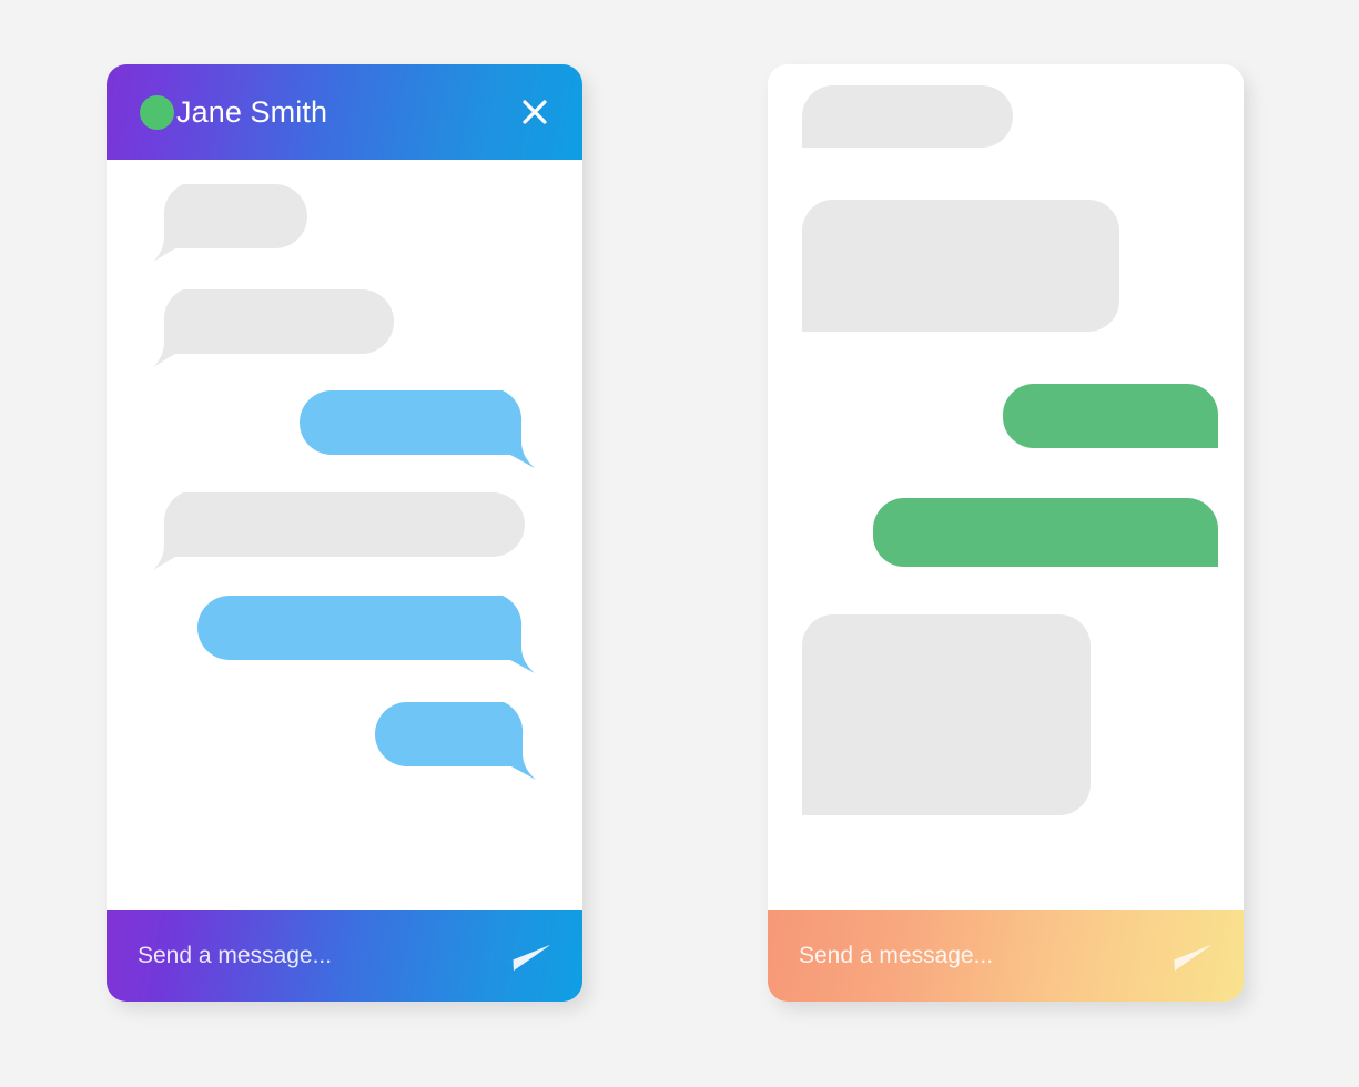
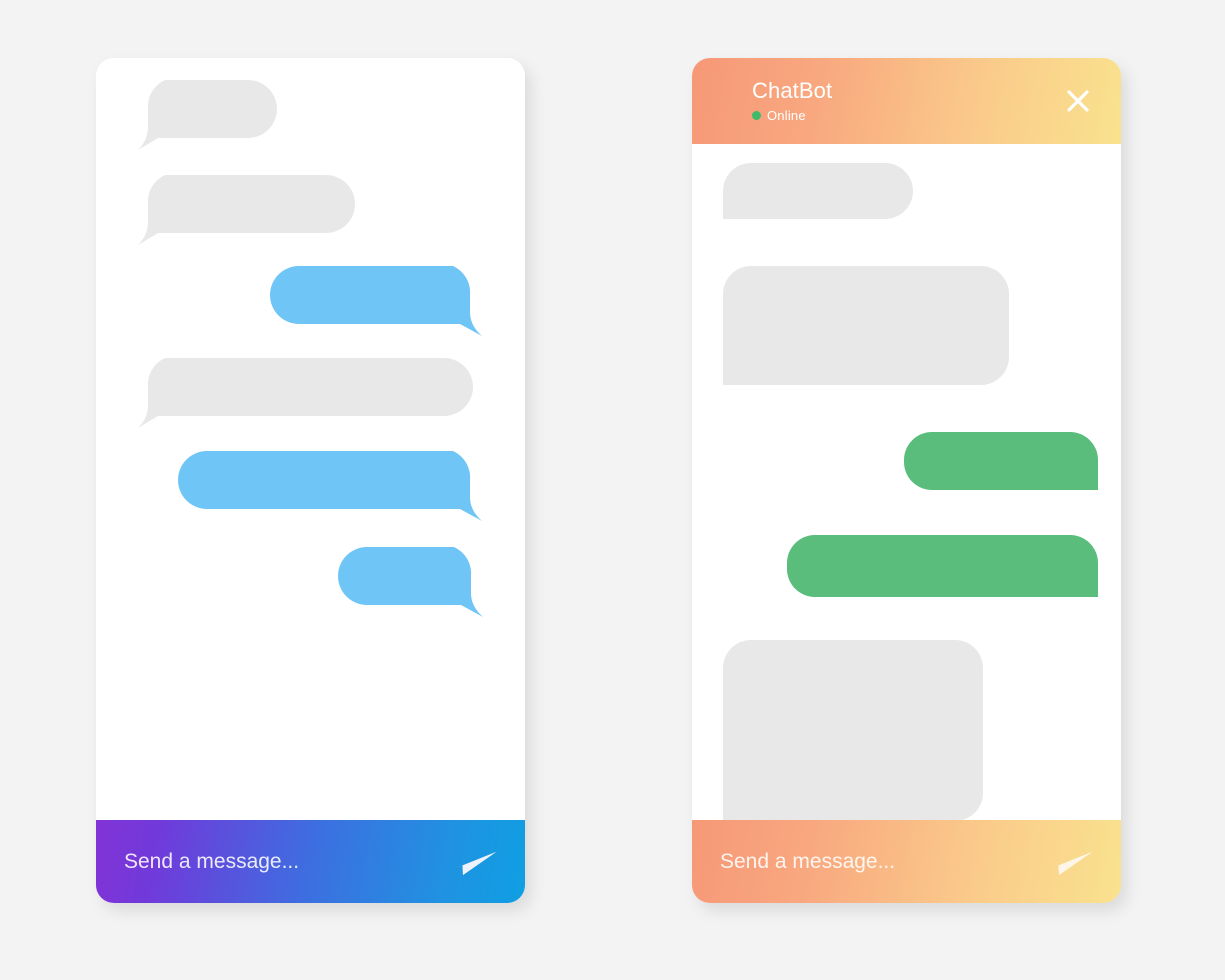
- Jane Smith
  Send a message...
+ ChatBot
+ Online
  Send a message...
